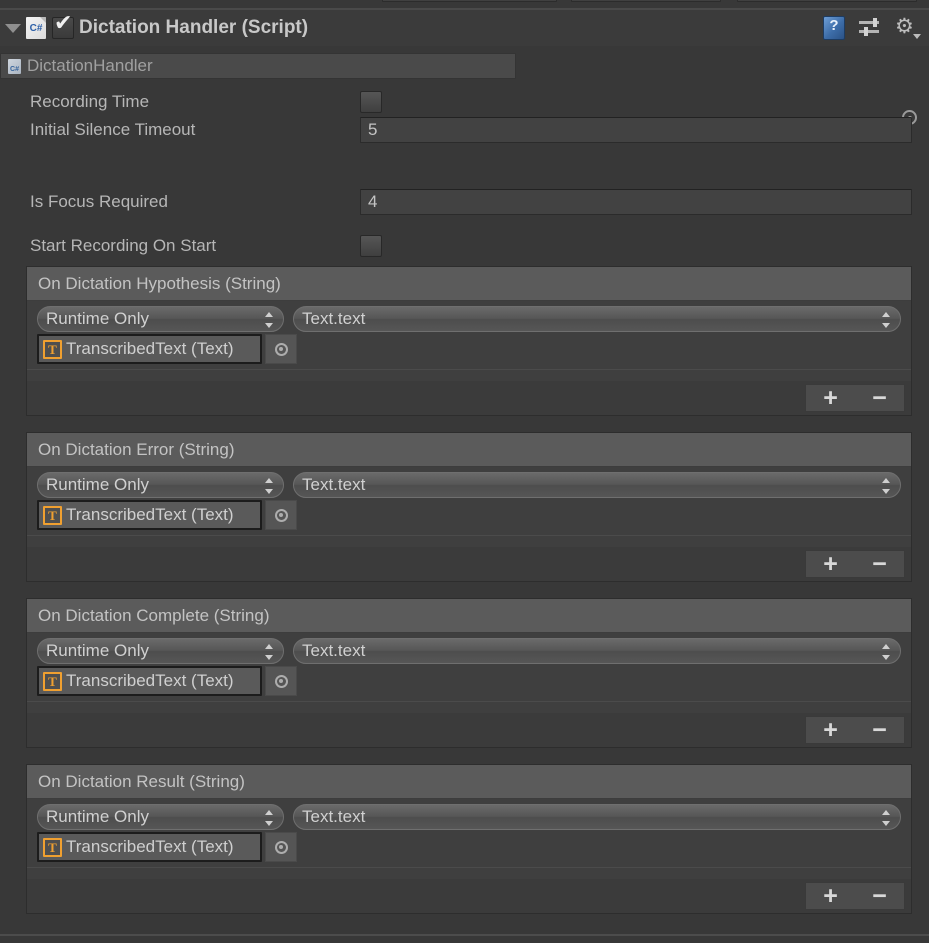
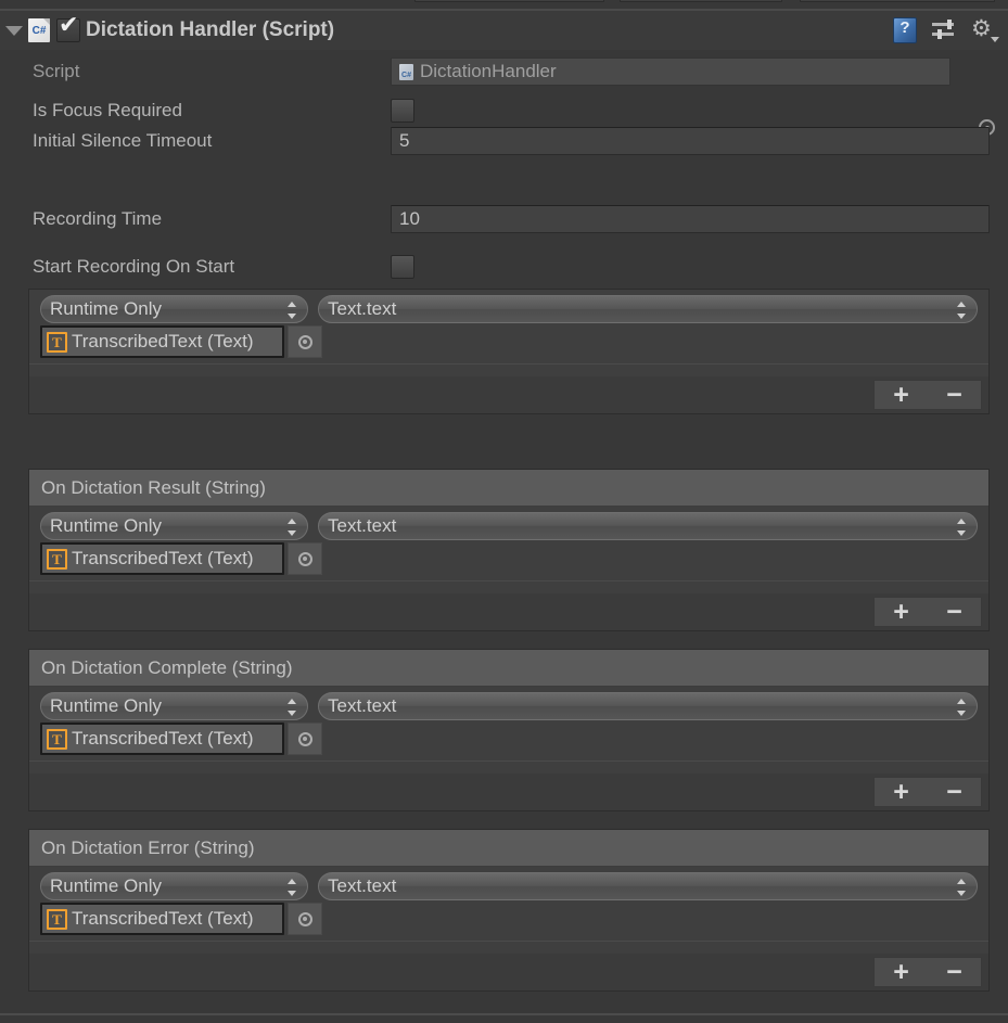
  C#
  Dictation Handler (Script)
  ?
  ⚙
+ Script
  DictationHandler
- Recording Time
+ Is Focus Required
  Initial Silence Timeout
  5
- Is Focus Required
+ Recording Time
- 4
+ 10
  Start Recording On Start
- On Dictation Hypothesis (String)
  Runtime Only
  Text.text
  T
  TranscribedText (Text)
  +
  −
- On Dictation Error (String)
+ On Dictation Result (String)
  Runtime Only
  Text.text
  T
  TranscribedText (Text)
  +
  −
  On Dictation Complete (String)
  Runtime Only
  Text.text
  T
  TranscribedText (Text)
  +
  −
- On Dictation Result (String)
+ On Dictation Error (String)
  Runtime Only
  Text.text
  T
  TranscribedText (Text)
  +
  −
